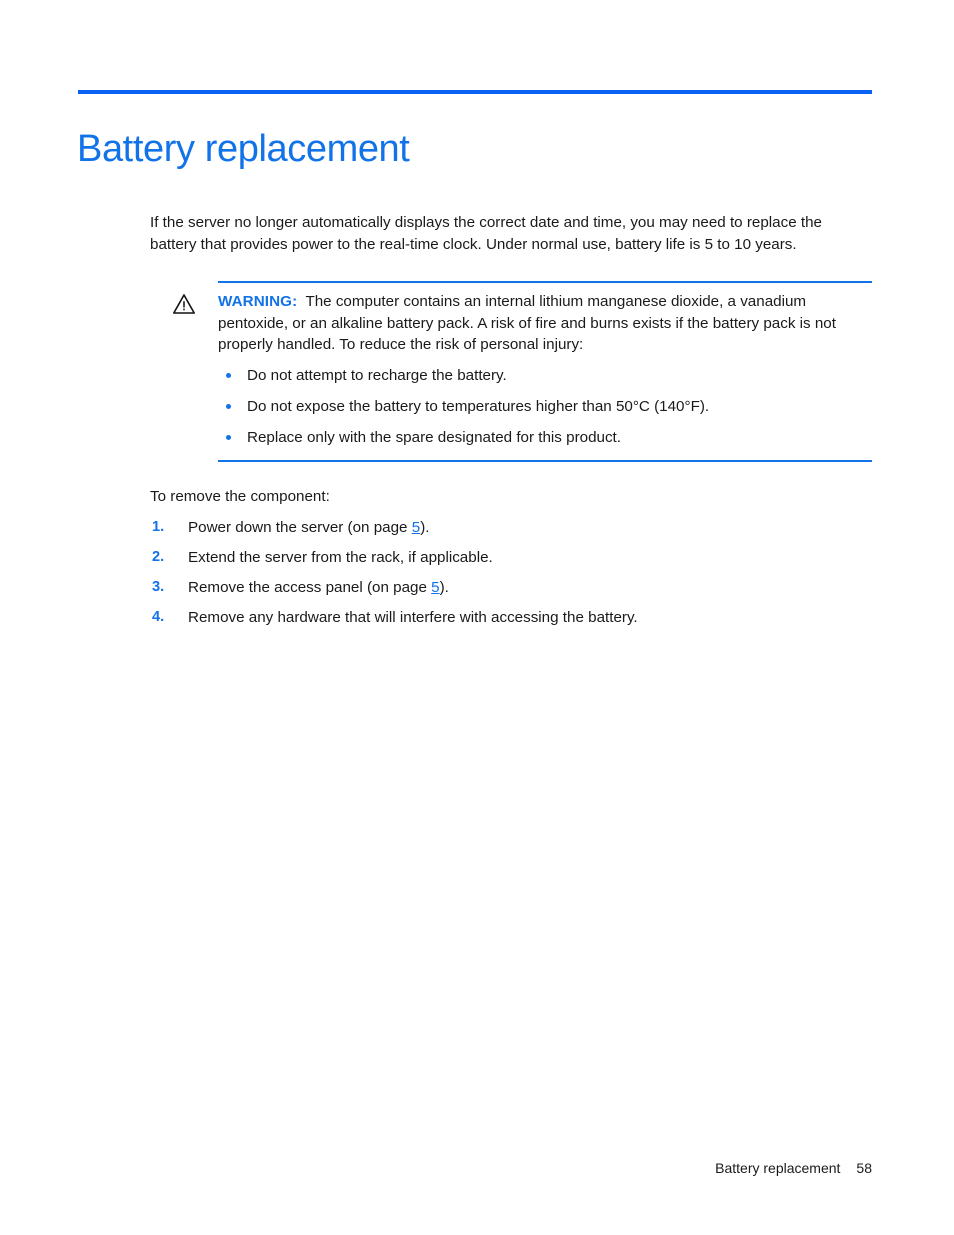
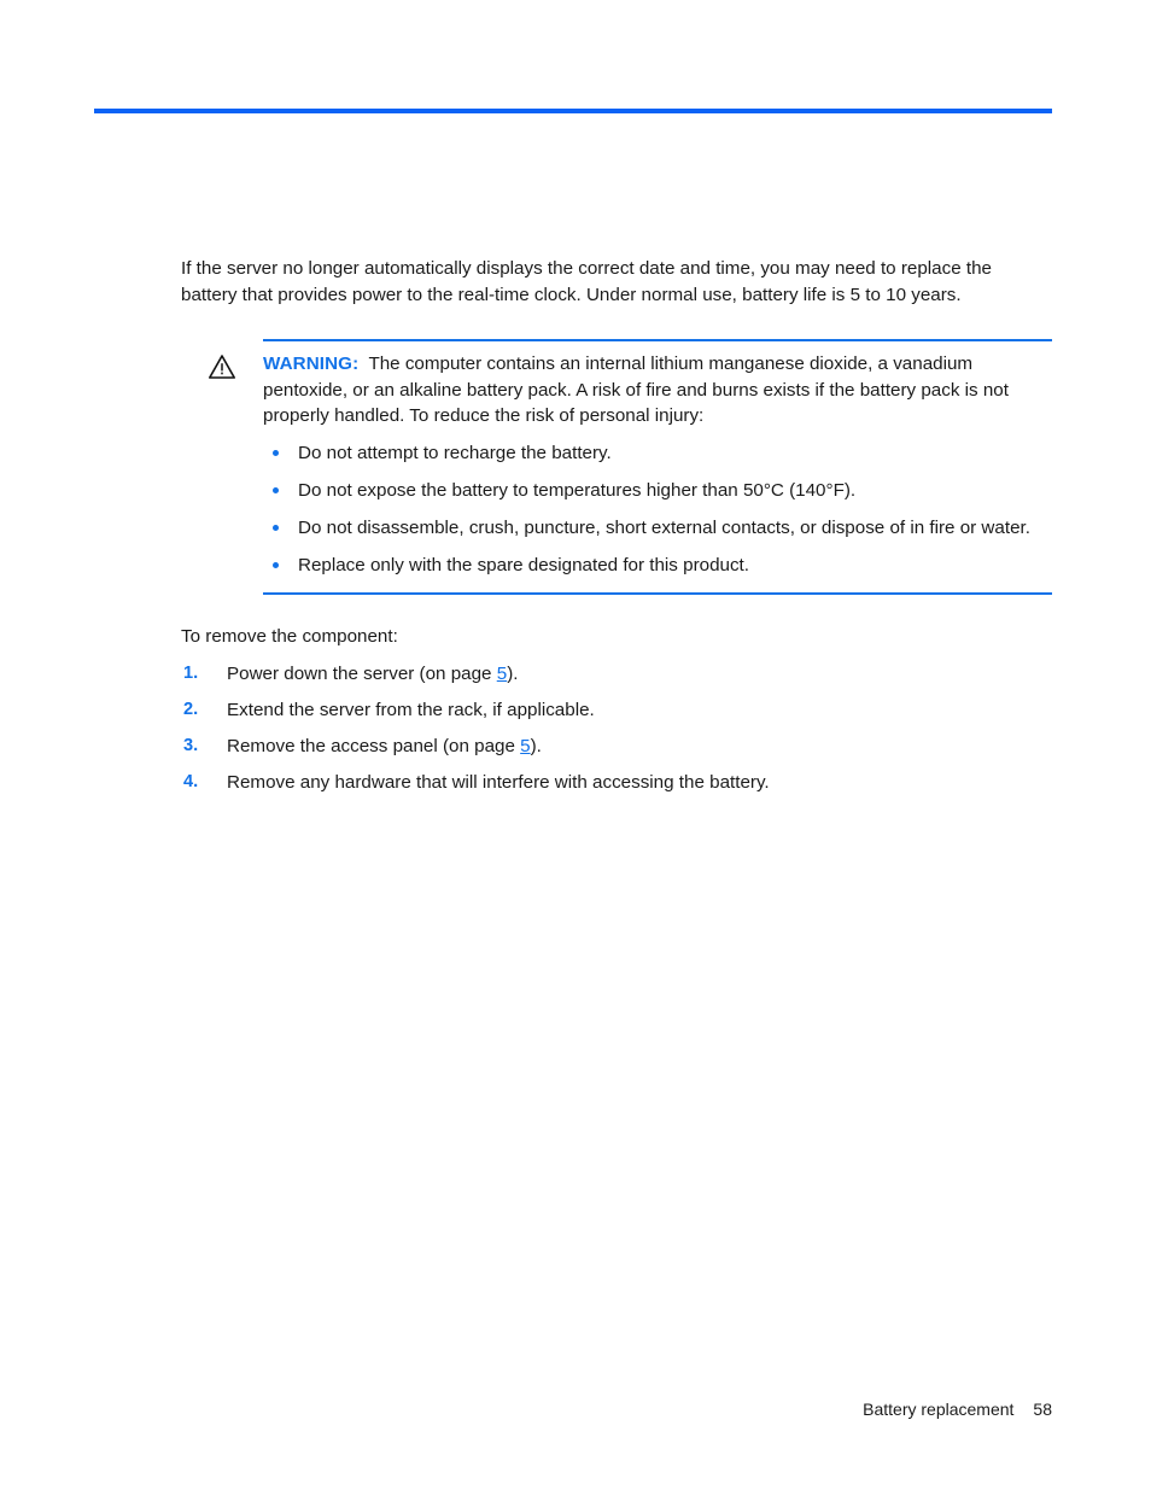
- Battery replacement
  If the server no longer automatically displays the correct date and time, you may need to replace the battery that provides power to the real-time clock. Under normal use, battery life is 5 to 10 years.
  WARNING: The computer contains an internal lithium manganese dioxide, a vanadium pentoxide, or an alkaline battery pack. A risk of fire and burns exists if the battery pack is not properly handled. To reduce the risk of personal injury:
  Do not attempt to recharge the battery.
  Do not expose the battery to temperatures higher than 50°C (140°F).
+ Do not disassemble, crush, puncture, short external contacts, or dispose of in fire or water.
  Replace only with the spare designated for this product.
  To remove the component:
  1.
  Power down the server (on page 5).
  2.
  Extend the server from the rack, if applicable.
  3.
  Remove the access panel (on page 5).
  4.
  Remove any hardware that will interfere with accessing the battery.
  Battery replacement 58
